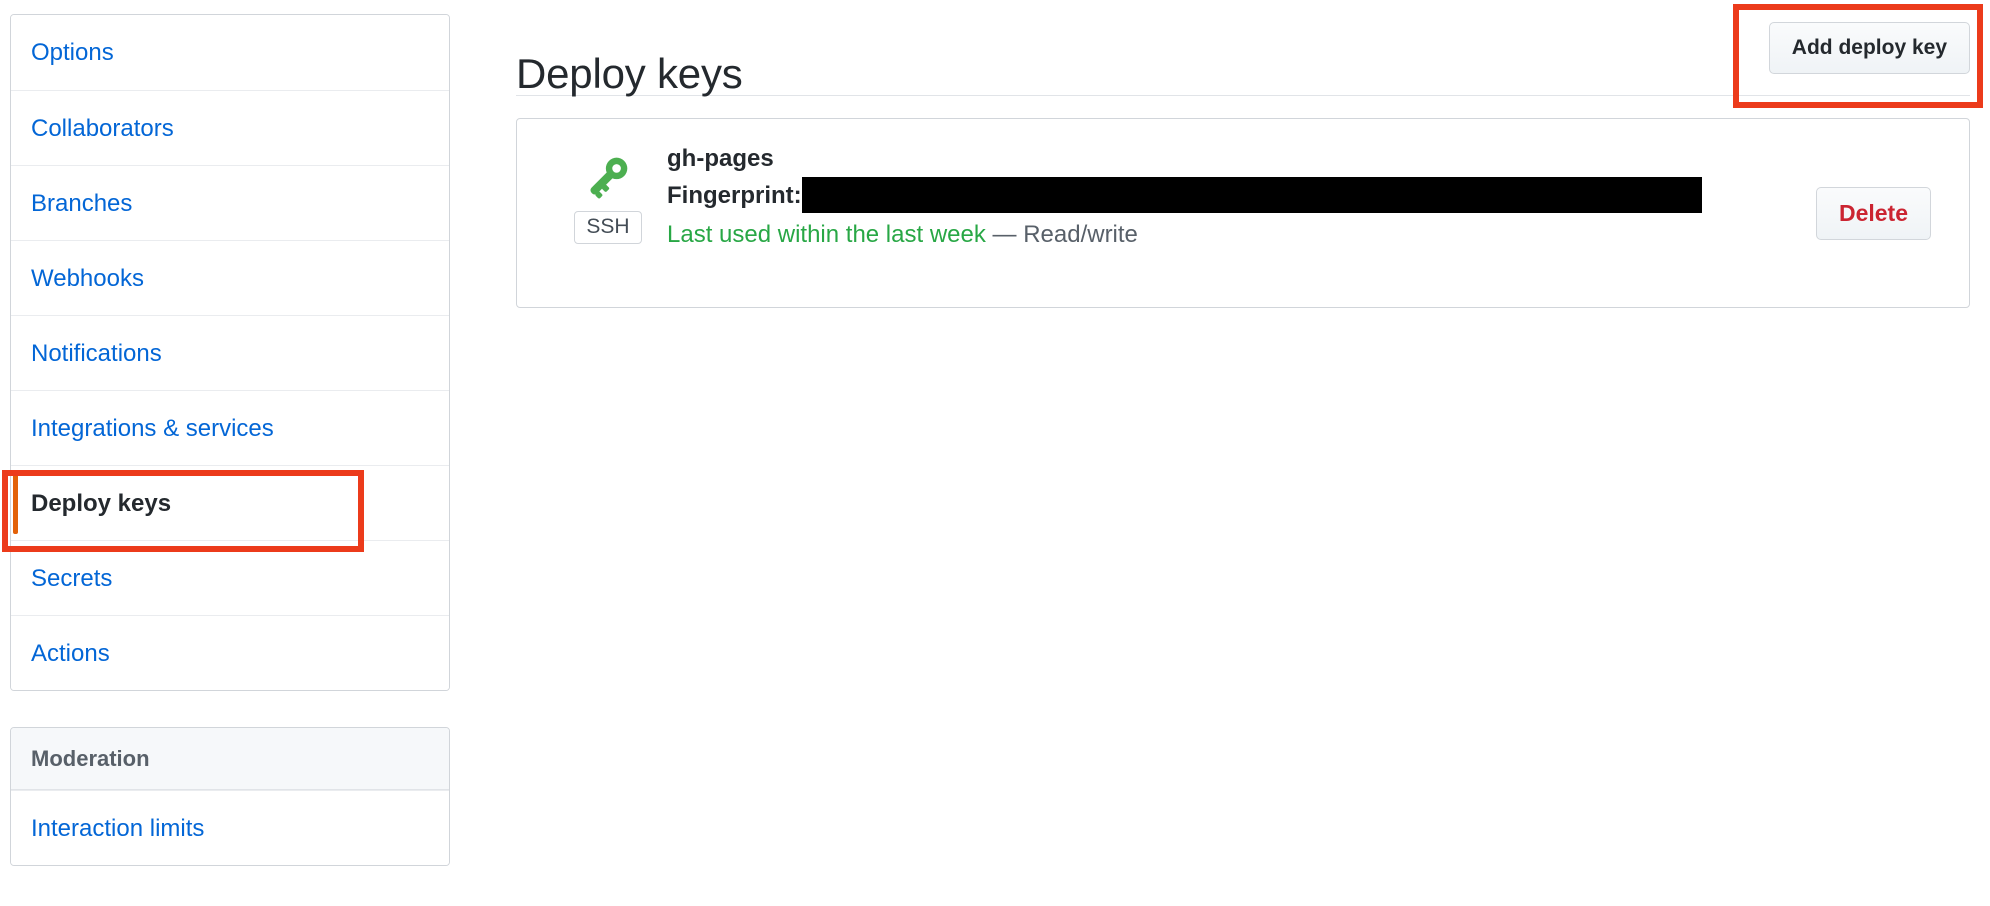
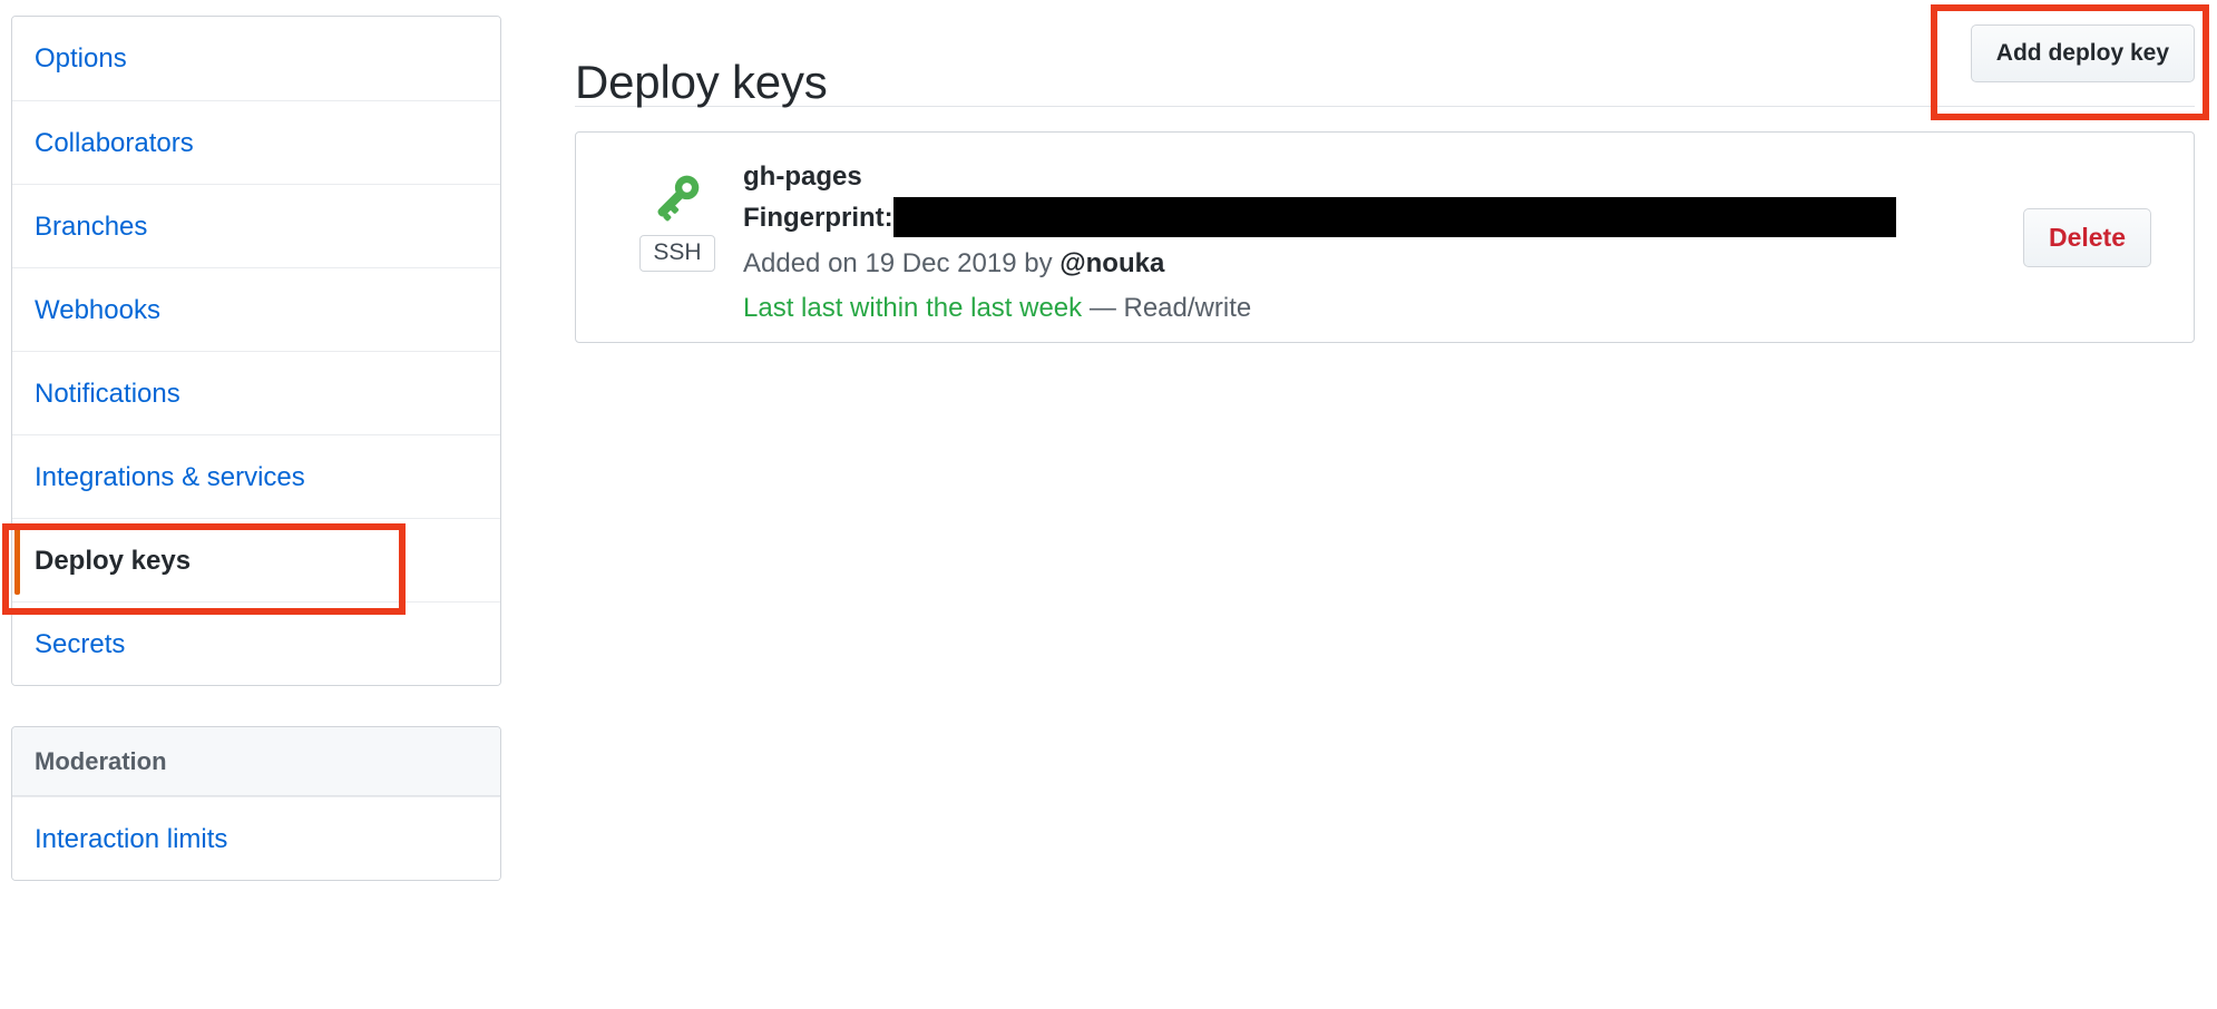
  Options
  Collaborators
  Branches
  Webhooks
  Notifications
  Integrations & services
  Deploy keys
  Secrets
- Actions
  Moderation
  Interaction limits
  Deploy keys
  Add deploy key
  SSH
  gh-pages
  Fingerprint:
+ Added on 19 Dec 2019 by @nouka
- Last used within the last week — Read/write
+ Last last within the last week — Read/write
  Delete
